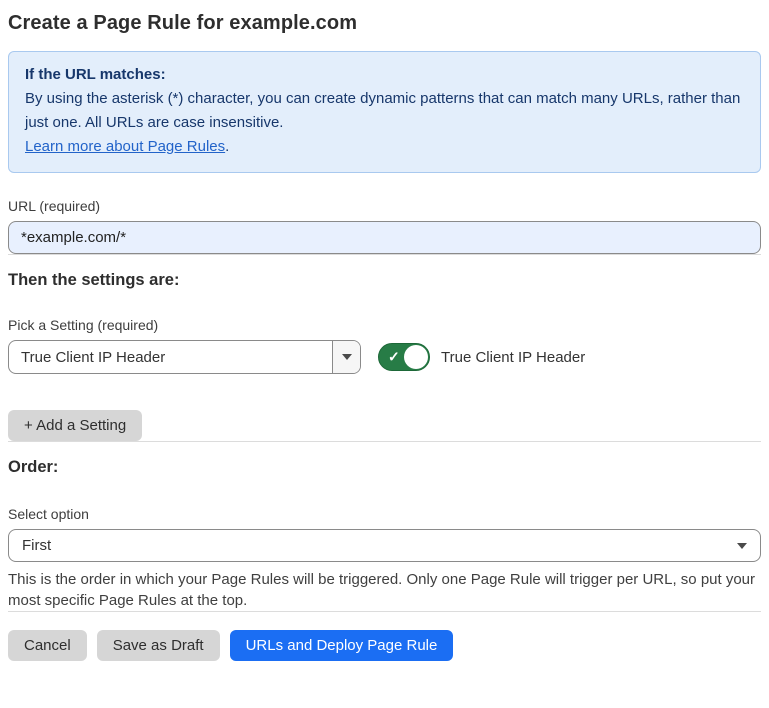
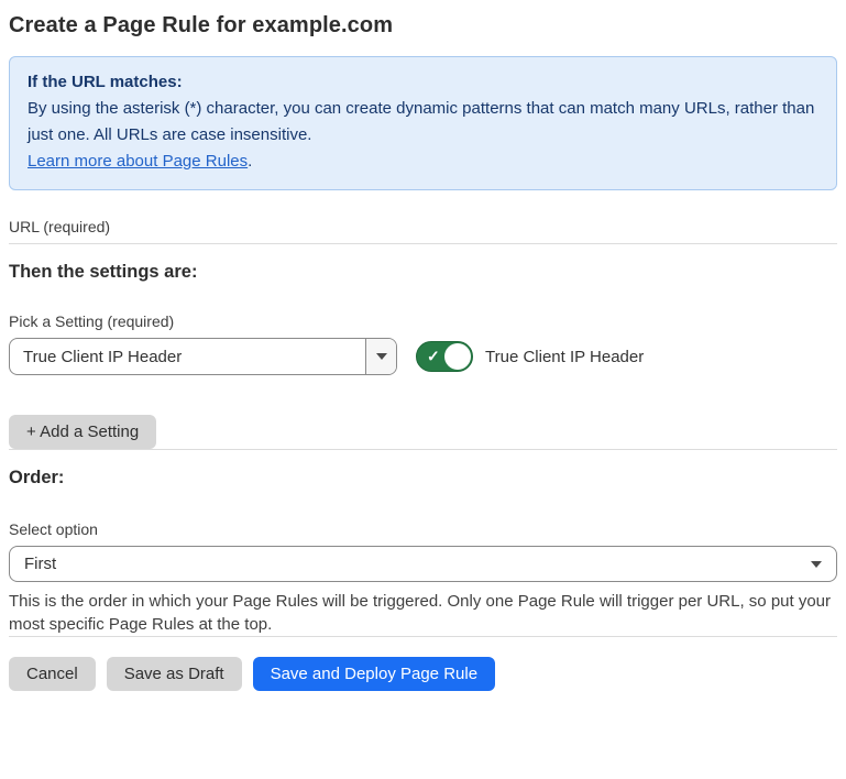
  Create a Page Rule for example.com
  If the URL matches:
  By using the asterisk (*) character, you can create dynamic patterns that can match many URLs, rather than just one. All URLs are case insensitive.
  Learn more about Page Rules.
  URL (required)
- *example.com/*
  Then the settings are:
  Pick a Setting (required)
  True Client IP Header
  ✓
  True Client IP Header
  + Add a Setting
  Order:
  Select option
  First
  This is the order in which your Page Rules will be triggered. Only one Page Rule will trigger per URL, so put your most specific Page Rules at the top.
  Cancel
  Save as Draft
- URLs and Deploy Page Rule
+ Save and Deploy Page Rule
